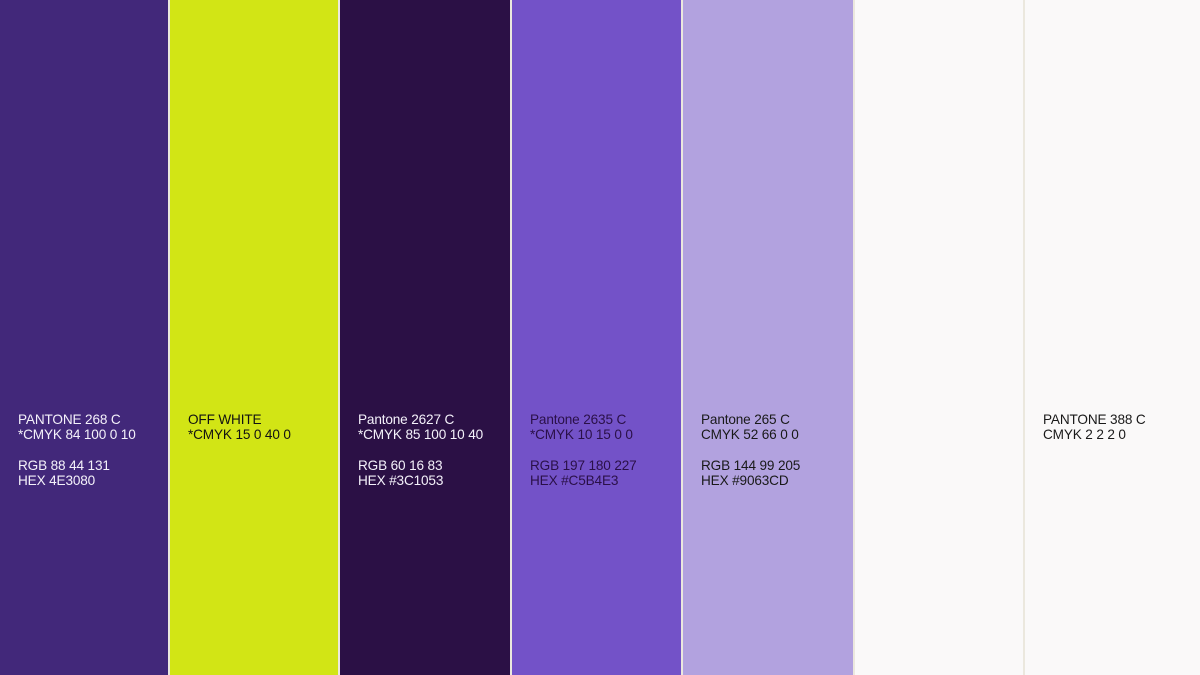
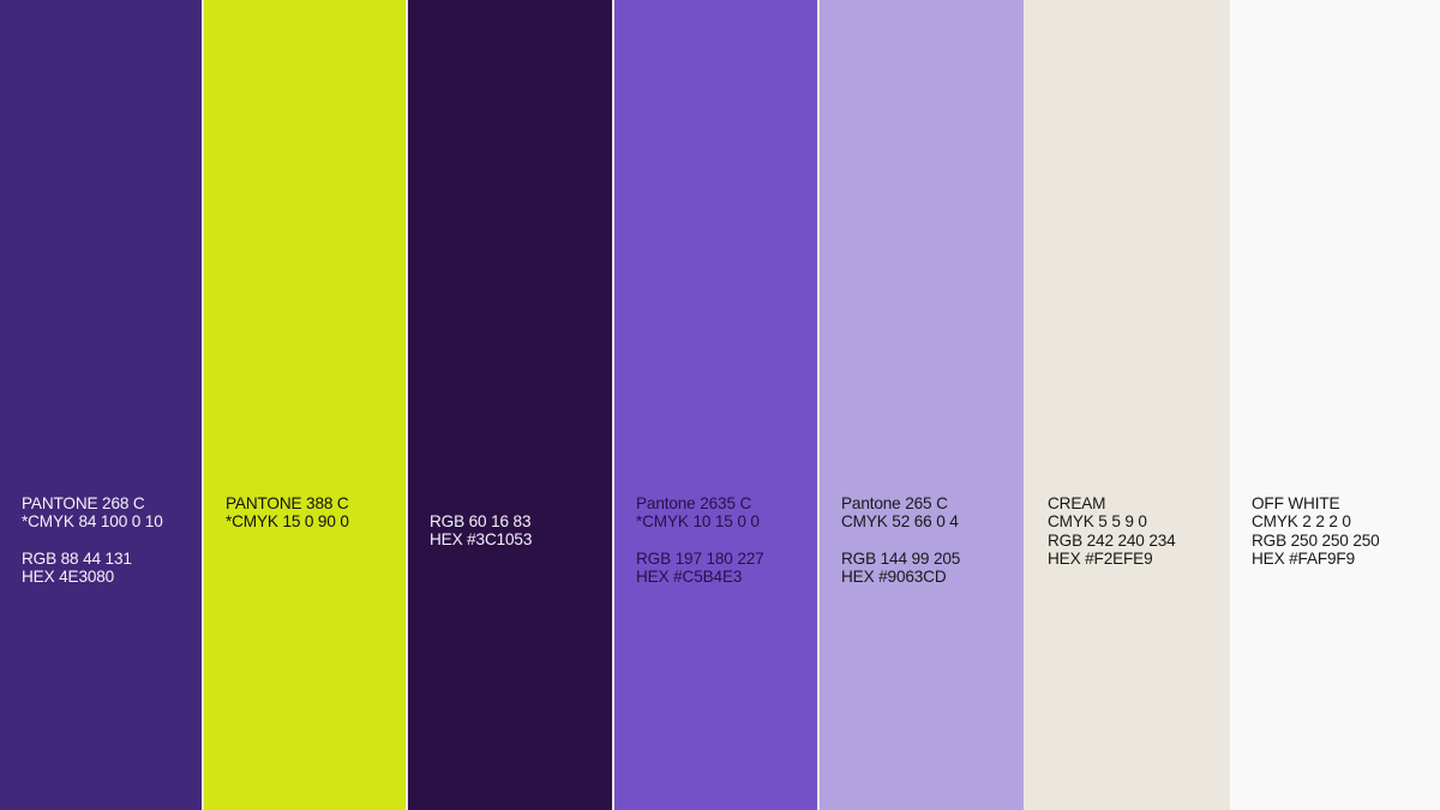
  PANTONE 268 C
  *CMYK 84 100 0 10
  RGB 88 44 131
  HEX 4E3080
- OFF WHITE
+ PANTONE 388 C
- *CMYK 15 0 40 0
+ *CMYK 15 0 90 0
- Pantone 2627 C
- *CMYK 85 100 10 40
  RGB 60 16 83
  HEX #3C1053
  Pantone 2635 C
  *CMYK 10 15 0 0
  RGB 197 180 227
  HEX #C5B4E3
  Pantone 265 C
- CMYK 52 66 0 0
+ CMYK 52 66 0 4
  RGB 144 99 205
  HEX #9063CD
+ CREAM
+ CMYK 5 5 9 0
+ RGB 242 240 234
+ HEX #F2EFE9
- PANTONE 388 C
+ OFF WHITE
  CMYK 2 2 2 0
+ RGB 250 250 250
+ HEX #FAF9F9
